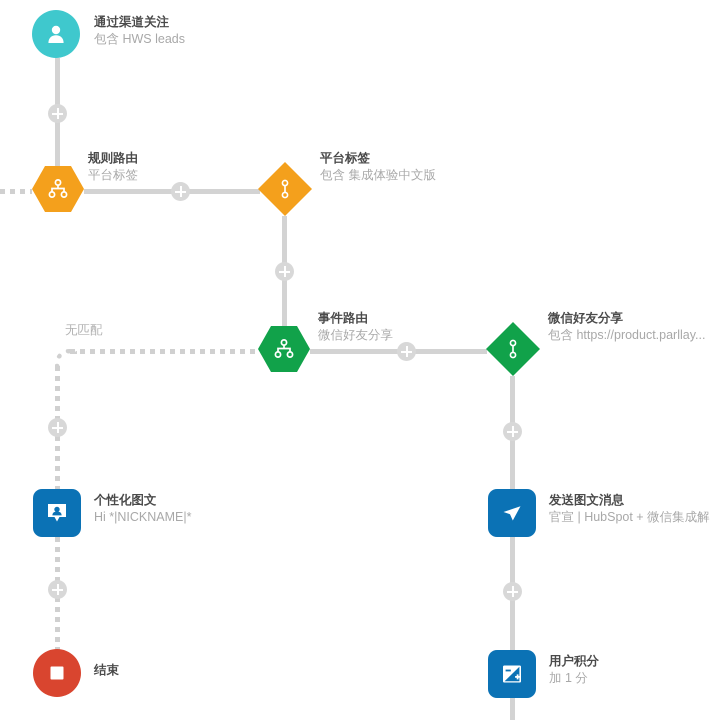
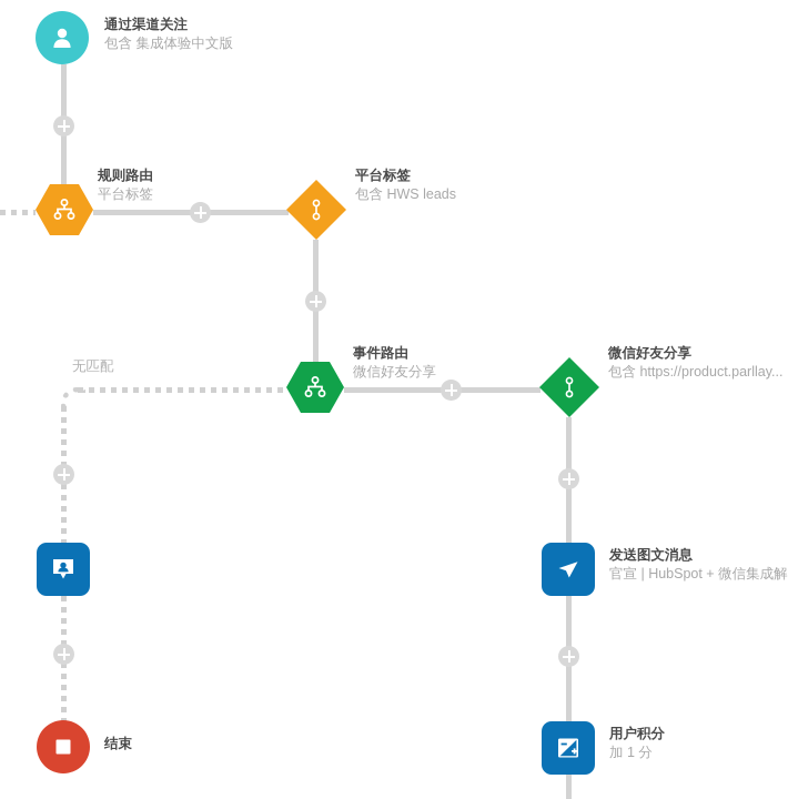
  无匹配
  通过渠道关注
- 包含 HWS leads
+ 包含 集成体验中文版
  规则路由
  平台标签
  平台标签
- 包含 集成体验中文版
+ 包含 HWS leads
  事件路由
  微信好友分享
  微信好友分享
  包含 https://product.parllay...
- 个性化图文
- Hi *|NICKNAME|*
  发送图文消息
  官宣 | HubSpot + 微信集成解
  结束
  用户积分
  加 1 分
